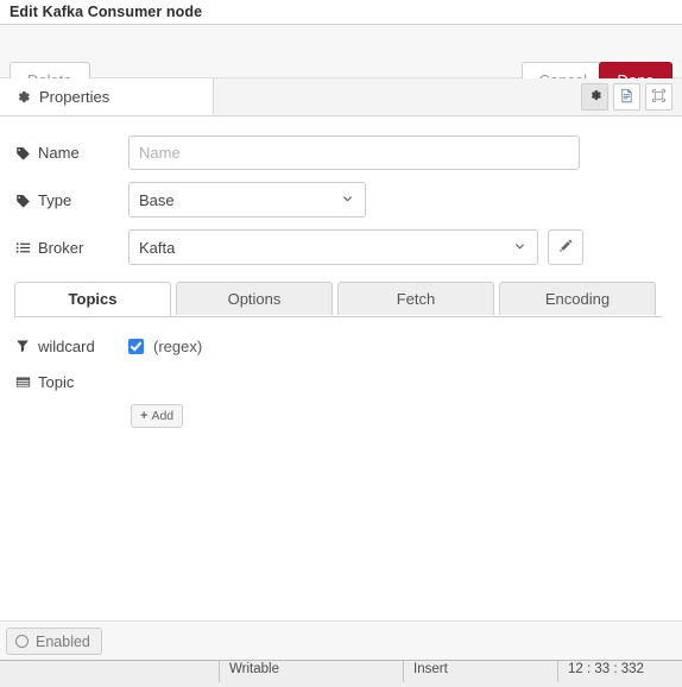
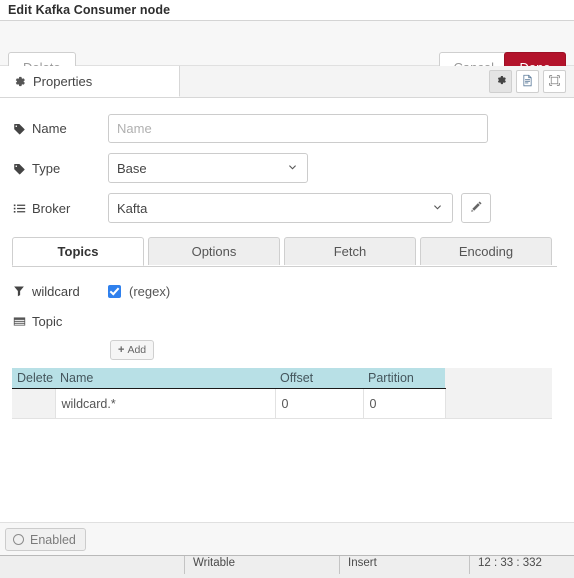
  Edit Kafka Consumer node
  Properties
  Name
  Name
  Type
  Base
  Broker
  Kafta
  Topics
  Options
  Fetch
  Encoding
  wildcard
  (regex)
  Topic
  +
  Add
+ Delete	Name	Offset	Partition
+ 	wildcard.*	0	0
  Enabled
  Writable
  Insert
  12 : 33 : 332
